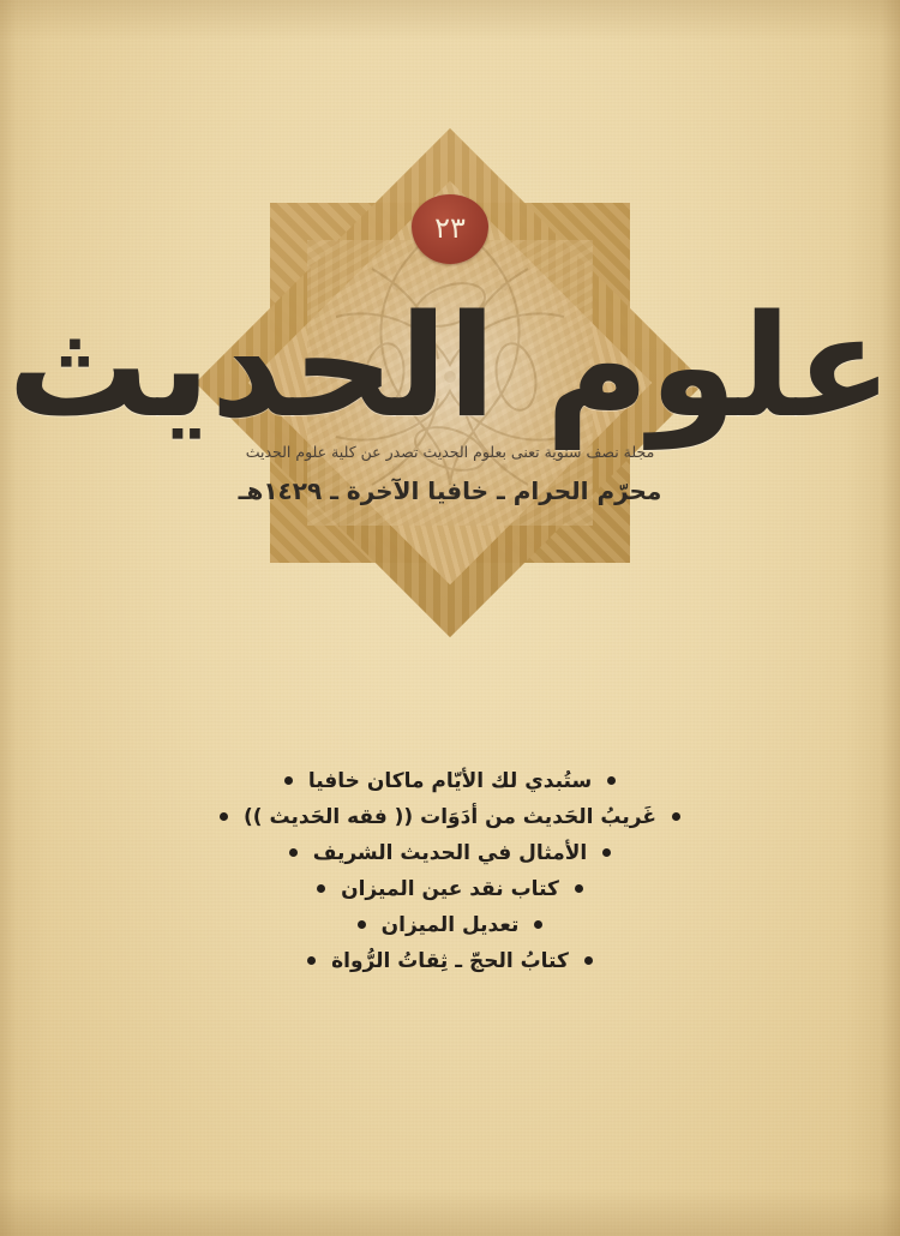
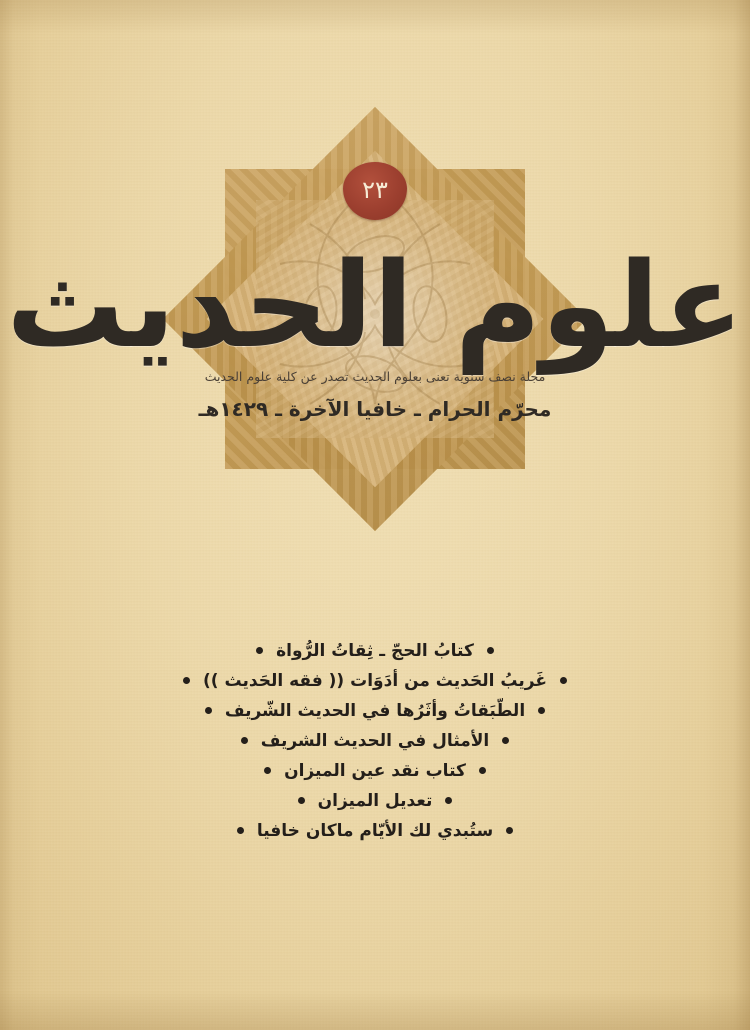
  ٢٣
  علوم الحديث
  مجلة نصف سنوية تعنى بعلوم الحديث تصدر عن كلية علوم الحديث
  محرّم الحرام ـ خافيا الآخرة ـ ١٤٢٩هـ
- ستُبدي لك الأيّام ماكان خافيا
+ كتابُ الحجّ ـ ثِقاتُ الرُّواة
  غَريبُ الحَديث من أدَوَات (( فقه الحَديث ))
+ الطّبَقاتُ وأثَرُها في الحديث الشّريف
  الأمثال في الحديث الشريف
  كتاب نقد عين الميزان
  تعديل الميزان
- كتابُ الحجّ ـ ثِقاتُ الرُّواة
+ ستُبدي لك الأيّام ماكان خافيا
